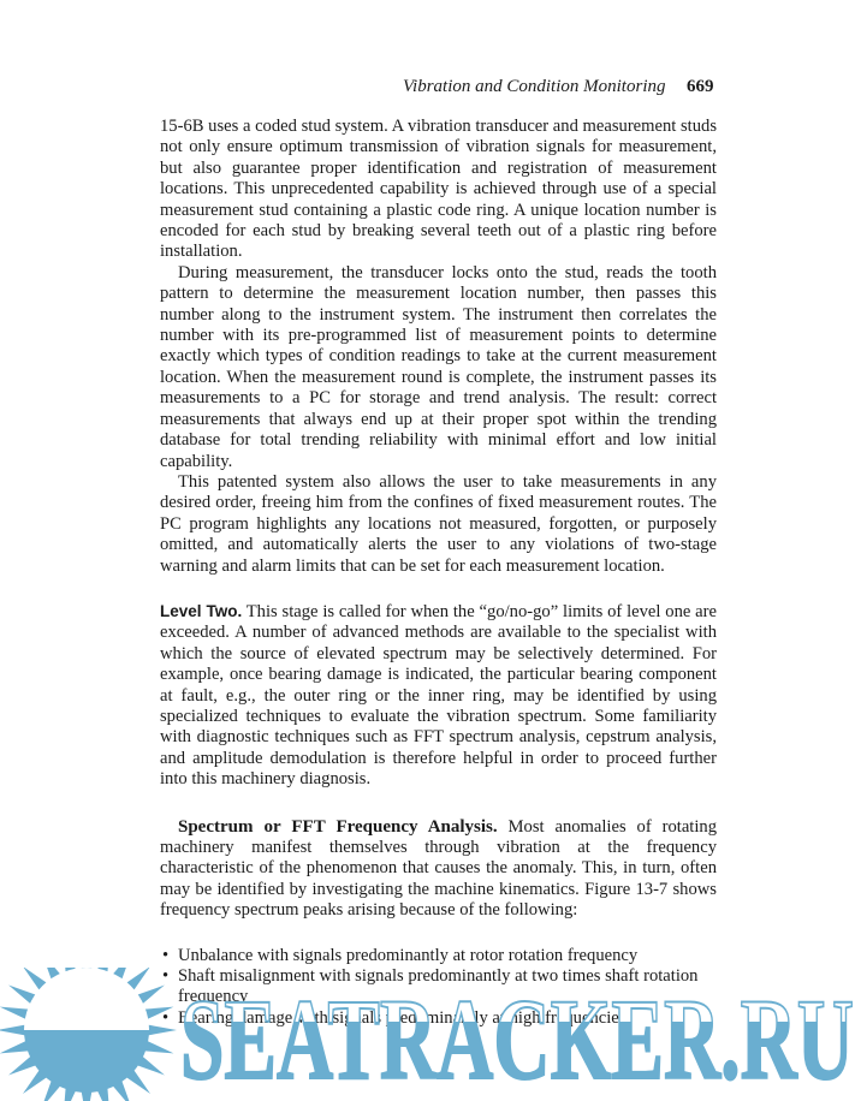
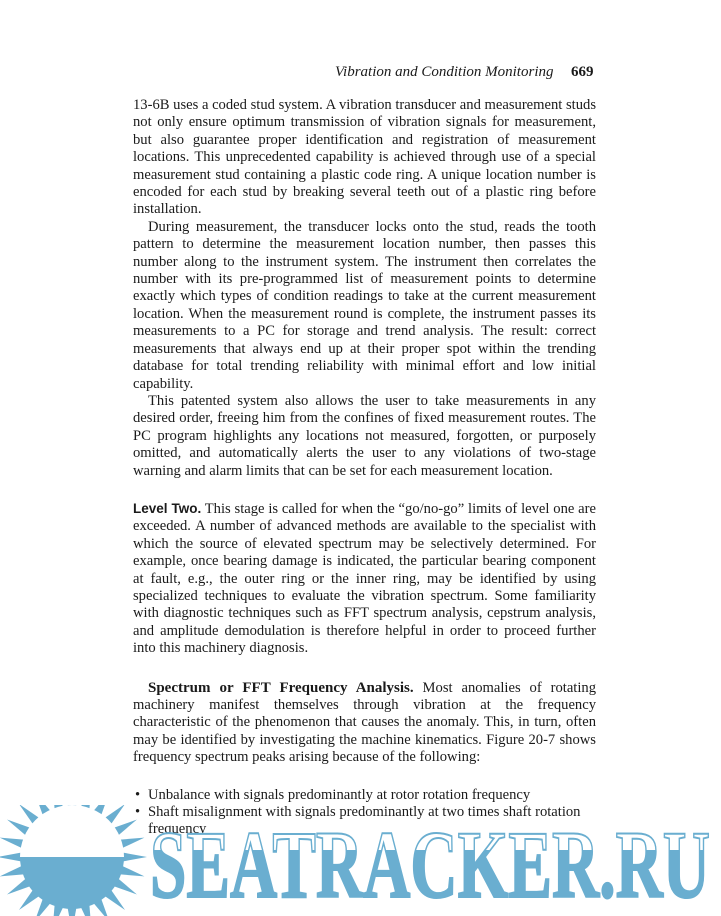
  Vibration and Condition Monitoring
  669
- 15-6B uses a coded stud system. A vibration transducer and measurement studs not only ensure optimum transmission of vibration signals for measurement, but also guarantee proper identification and registration of measurement locations. This unprecedented capability is achieved through use of a special measurement stud containing a plastic code ring. A unique location number is encoded for each stud by breaking several teeth out of a plastic ring before installation.
+ 13-6B uses a coded stud system. A vibration transducer and measurement studs not only ensure optimum transmission of vibration signals for measurement, but also guarantee proper identification and registration of measurement locations. This unprecedented capability is achieved through use of a special measurement stud containing a plastic code ring. A unique location number is encoded for each stud by breaking several teeth out of a plastic ring before installation.
  During measurement, the transducer locks onto the stud, reads the tooth pattern to determine the measurement location number, then passes this number along to the instrument system. The instrument then correlates the number with its pre-programmed list of measurement points to determine exactly which types of condition readings to take at the current measurement location. When the measurement round is complete, the instrument passes its measurements to a PC for storage and trend analysis. The result: correct measurements that always end up at their proper spot within the trending database for total trending reliability with minimal effort and low initial capability.
  This patented system also allows the user to take measurements in any desired order, freeing him from the confines of fixed measurement routes. The PC program highlights any locations not measured, forgotten, or purposely omitted, and automatically alerts the user to any violations of two-stage warning and alarm limits that can be set for each measurement location.
  Level Two. This stage is called for when the “go/no-go” limits of level one are exceeded. A number of advanced methods are available to the specialist with which the source of elevated spectrum may be selectively determined. For example, once bearing damage is indicated, the particular bearing component at fault, e.g., the outer ring or the inner ring, may be identified by using specialized techniques to evaluate the vibration spectrum. Some familiarity with diagnostic techniques such as FFT spectrum analysis, cepstrum analysis, and amplitude demodulation is therefore helpful in order to proceed further into this machinery diagnosis.
- Spectrum or FFT Frequency Analysis. Most anomalies of rotating machinery manifest themselves through vibration at the frequency characteristic of the phenomenon that causes the anomaly. This, in turn, often may be identified by investigating the machine kinematics. Figure 13-7 shows frequency spectrum peaks arising because of the following:
+ Spectrum or FFT Frequency Analysis. Most anomalies of rotating machinery manifest themselves through vibration at the frequency characteristic of the phenomenon that causes the anomaly. This, in turn, often may be identified by investigating the machine kinematics. Figure 20-7 shows frequency spectrum peaks arising because of the following:
  Unbalance with signals predominantly at rotor rotation frequency
  Shaft misalignment with signals predominantly at two times shaft rotation frequency
- Bearing damage with signals predominantly at high frequencies
  SEATRACKER.RU
